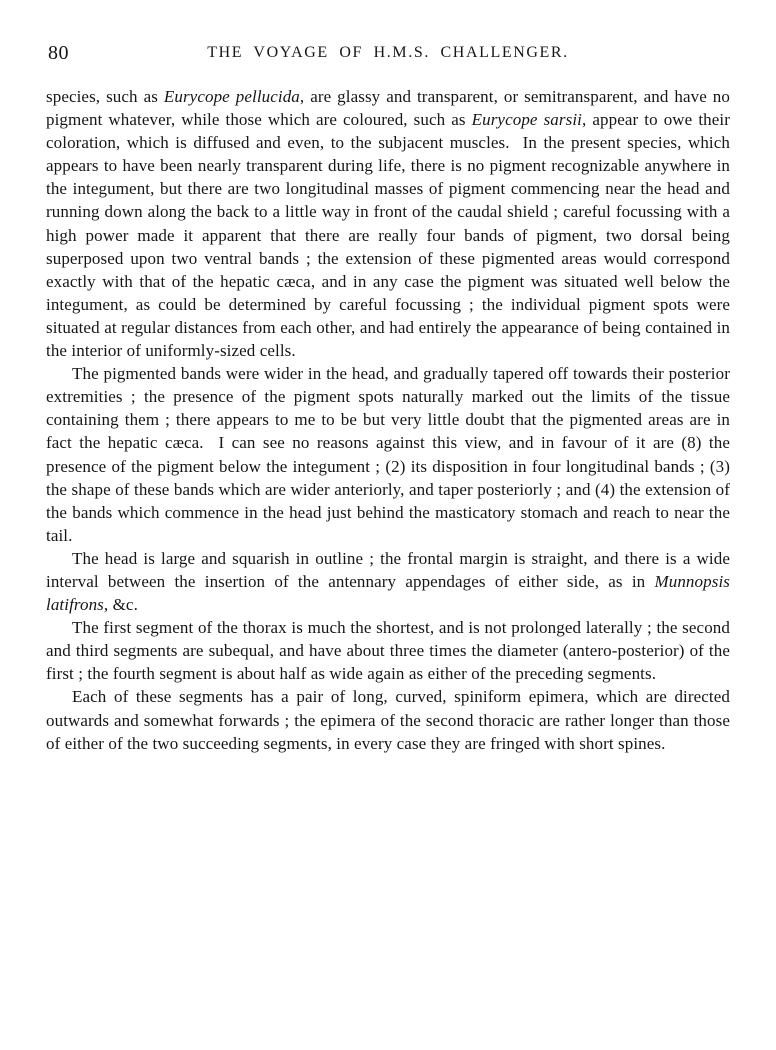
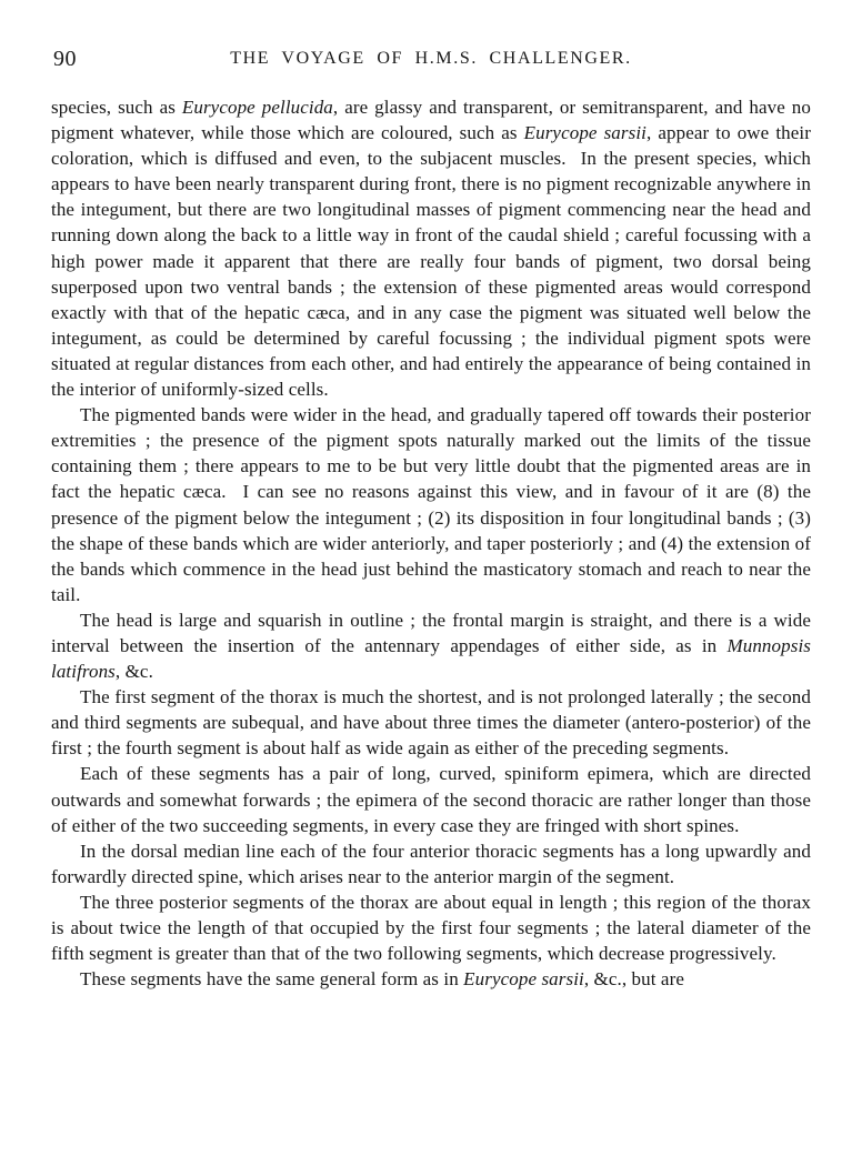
- 80
+ 90
  THE VOYAGE OF H.M.S. CHALLENGER.
- species, such as Eurycope pellucida, are glassy and transparent, or semitransparent, and have no pigment whatever, while those which are coloured, such as Eurycope sarsii, appear to owe their coloration, which is diffused and even, to the subjacent muscles. In the present species, which appears to have been nearly transparent during life, there is no pigment recognizable anywhere in the integument, but there are two longitudinal masses of pigment commencing near the head and running down along the back to a little way in front of the caudal shield ; careful focussing with a high power made it apparent that there are really four bands of pigment, two dorsal being superposed upon two ventral bands ; the extension of these pigmented areas would correspond exactly with that of the hepatic cæca, and in any case the pigment was situated well below the integument, as could be determined by careful focussing ; the individual pigment spots were situated at regular distances from each other, and had entirely the appearance of being contained in the interior of uniformly-sized cells.
+ species, such as Eurycope pellucida, are glassy and transparent, or semitransparent, and have no pigment whatever, while those which are coloured, such as Eurycope sarsii, appear to owe their coloration, which is diffused and even, to the subjacent muscles. In the present species, which appears to have been nearly transparent during front, there is no pigment recognizable anywhere in the integument, but there are two longitudinal masses of pigment commencing near the head and running down along the back to a little way in front of the caudal shield ; careful focussing with a high power made it apparent that there are really four bands of pigment, two dorsal being superposed upon two ventral bands ; the extension of these pigmented areas would correspond exactly with that of the hepatic cæca, and in any case the pigment was situated well below the integument, as could be determined by careful focussing ; the individual pigment spots were situated at regular distances from each other, and had entirely the appearance of being contained in the interior of uniformly-sized cells.
  The pigmented bands were wider in the head, and gradually tapered off towards their posterior extremities ; the presence of the pigment spots naturally marked out the limits of the tissue containing them ; there appears to me to be but very little doubt that the pigmented areas are in fact the hepatic cæca. I can see no reasons against this view, and in favour of it are (8) the presence of the pigment below the integument ; (2) its disposition in four longitudinal bands ; (3) the shape of these bands which are wider anteriorly, and taper posteriorly ; and (4) the extension of the bands which commence in the head just behind the masticatory stomach and reach to near the tail.
  The head is large and squarish in outline ; the frontal margin is straight, and there is a wide interval between the insertion of the antennary appendages of either side, as in Munnopsis latifrons, &c.
  The first segment of the thorax is much the shortest, and is not prolonged laterally ; the second and third segments are subequal, and have about three times the diameter (antero-posterior) of the first ; the fourth segment is about half as wide again as either of the preceding segments.
  Each of these segments has a pair of long, curved, spiniform epimera, which are directed outwards and somewhat forwards ; the epimera of the second thoracic are rather longer than those of either of the two succeeding segments, in every case they are fringed with short spines.
+ In the dorsal median line each of the four anterior thoracic segments has a long upwardly and forwardly directed spine, which arises near to the anterior margin of the segment.
+ The three posterior segments of the thorax are about equal in length ; this region of the thorax is about twice the length of that occupied by the first four segments ; the lateral diameter of the fifth segment is greater than that of the two following segments, which decrease progressively.
+ These segments have the same general form as in Eurycope sarsii, &c., but are
